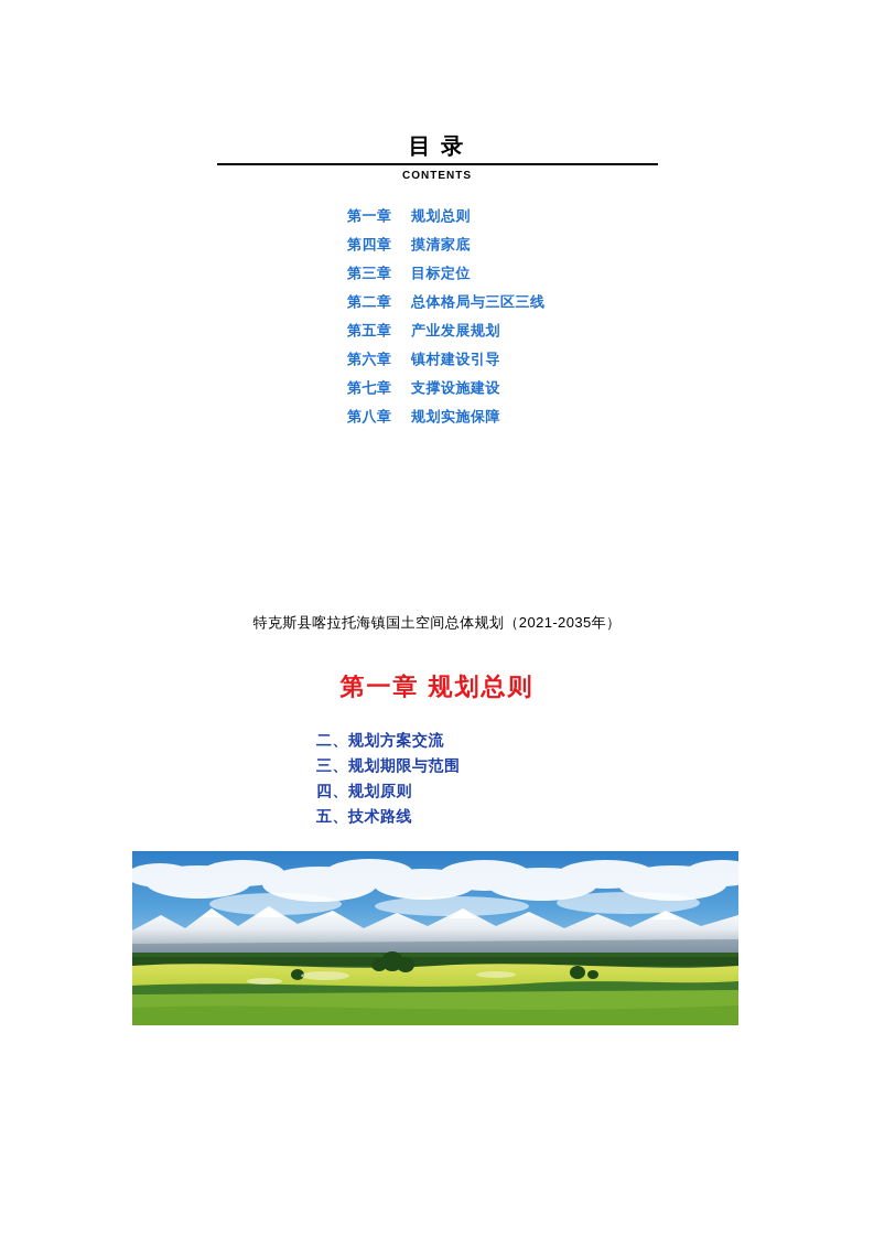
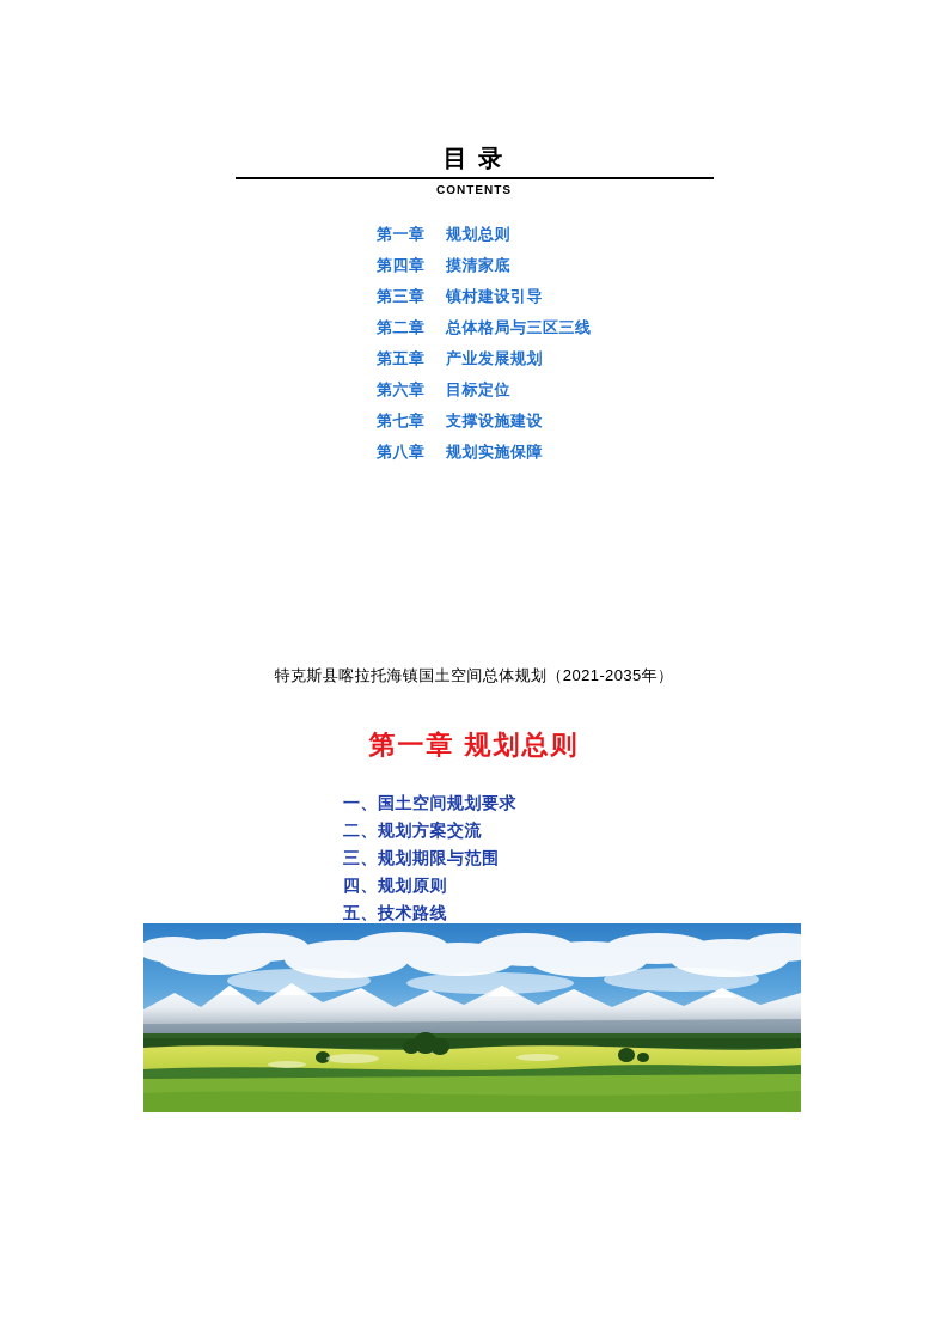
  目 录
  CONTENTS
  第一章 规划总则
  第四章 摸清家底
- 第三章 目标定位
+ 第三章 镇村建设引导
  第二章 总体格局与三区三线
  第五章 产业发展规划
- 第六章 镇村建设引导
+ 第六章 目标定位
  第七章 支撑设施建设
  第八章 规划实施保障
  特克斯县喀拉托海镇国土空间总体规划（2021-2035年）
  第一章 规划总则
+ 一、国土空间规划要求
  二、规划方案交流
  三、规划期限与范围
  四、规划原则
  五、技术路线
